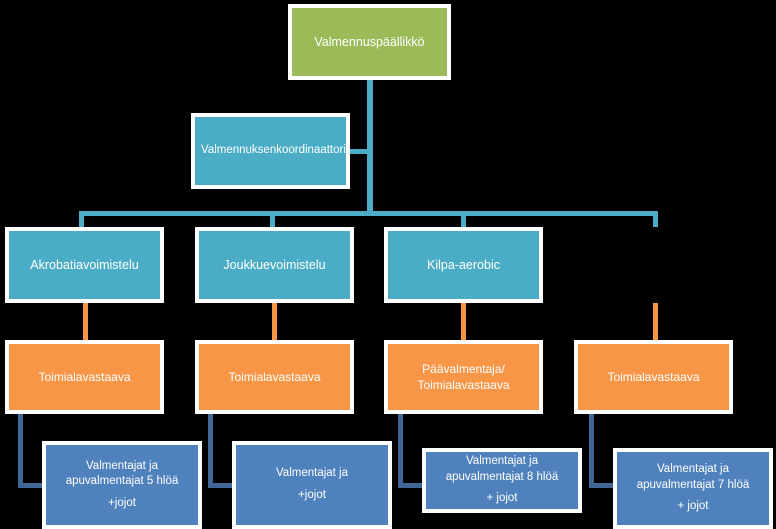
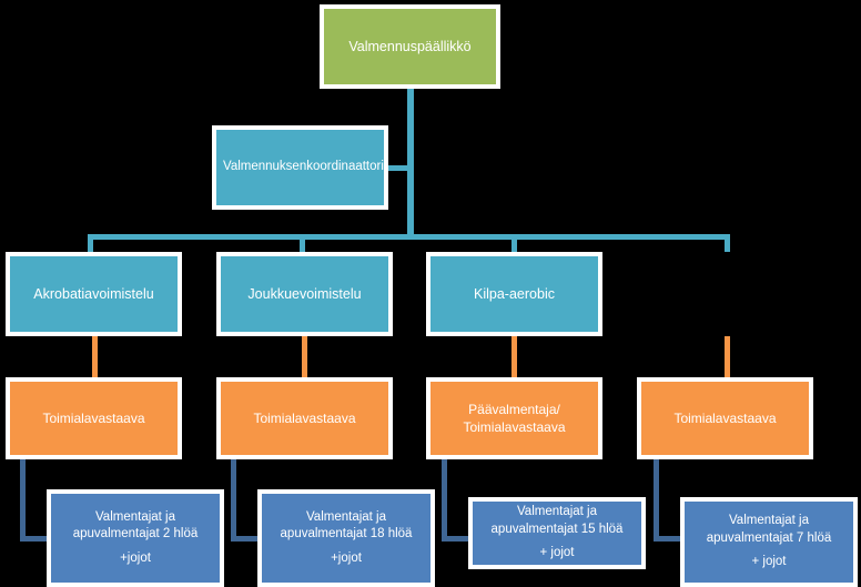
  Valmennuspäällikkö
  Valmennuksenkoordinaattori
  Akrobatiavoimistelu
  Joukkuevoimistelu
  Kilpa-aerobic
  Toimialavastaava
  Toimialavastaava
  Päävalmentaja/
  Toimialavastaava
  Toimialavastaava
  Valmentajat ja
- apuvalmentajat 5 hlöä
+ apuvalmentajat 2 hlöä
  +jojot
  Valmentajat ja
+ apuvalmentajat 18 hlöä
  +jojot
  Valmentajat ja
- apuvalmentajat 8 hlöä
+ apuvalmentajat 15 hlöä
  + jojot
  Valmentajat ja
  apuvalmentajat 7 hlöä
  + jojot
